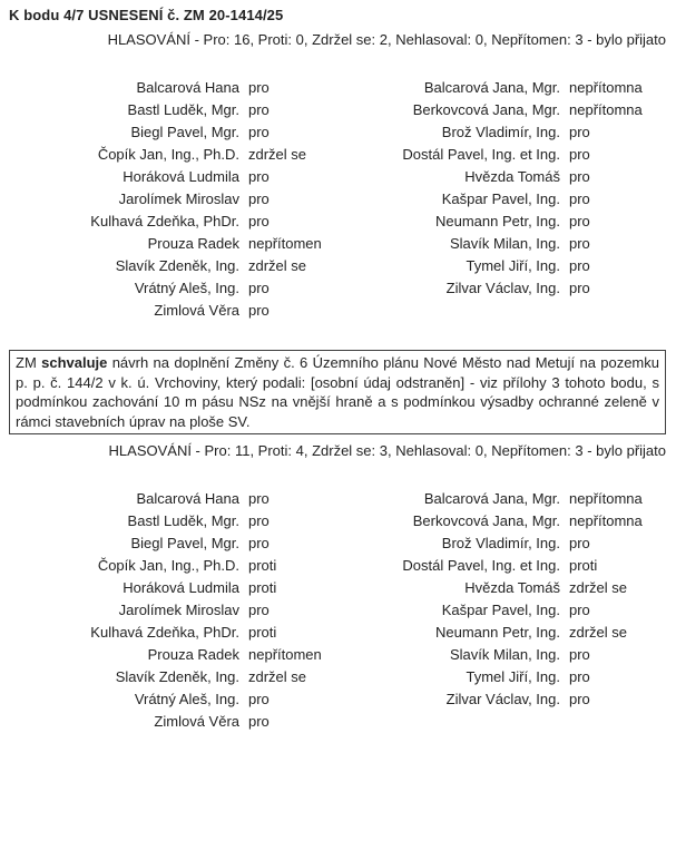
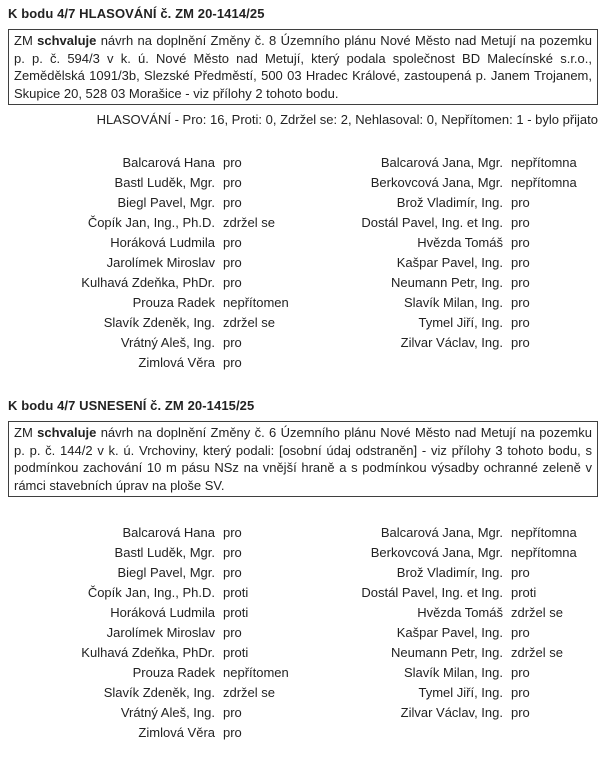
- K bodu 4/7 USNESENÍ č. ZM 20-1414/25
+ K bodu 4/7 HLASOVÁNÍ č. ZM 20-1414/25
+ ZM schvaluje návrh na doplnění Změny č. 8 Územního plánu Nové Město nad Metují na pozemku p. p. č. 594/3 v k. ú. Nové Město nad Metují, který podala společnost BD Malecínské s.r.o., Zemědělská 1091/3b, Slezské Předměstí, 500 03 Hradec Králové, zastoupená p. Janem Trojanem, Skupice 20, 528 03 Morašice - viz přílohy 2 tohoto bodu.
- HLASOVÁNÍ - Pro: 16, Proti: 0, Zdržel se: 2, Nehlasoval: 0, Nepřítomen: 3 - bylo přijato
+ HLASOVÁNÍ - Pro: 16, Proti: 0, Zdržel se: 2, Nehlasoval: 0, Nepřítomen: 1 - bylo přijato
  Balcarová Hana
  pro
  Bastl Luděk, Mgr.
  pro
  Biegl Pavel, Mgr.
  pro
  Čopík Jan, Ing., Ph.D.
  zdržel se
  Horáková Ludmila
  pro
  Jarolímek Miroslav
  pro
  Kulhavá Zdeňka, PhDr.
  pro
  Prouza Radek
  nepřítomen
  Slavík Zdeněk, Ing.
  zdržel se
  Vrátný Aleš, Ing.
  pro
  Zimlová Věra
  pro
  Balcarová Jana, Mgr.
  nepřítomna
  Berkovcová Jana, Mgr.
  nepřítomna
  Brož Vladimír, Ing.
  pro
  Dostál Pavel, Ing. et Ing.
  pro
  Hvězda Tomáš
  pro
  Kašpar Pavel, Ing.
  pro
  Neumann Petr, Ing.
  pro
  Slavík Milan, Ing.
  pro
  Tymel Jiří, Ing.
  pro
  Zilvar Václav, Ing.
  pro
+ K bodu 4/7 USNESENÍ č. ZM 20-1415/25
  ZM schvaluje návrh na doplnění Změny č. 6 Územního plánu Nové Město nad Metují na pozemku p. p. č. 144/2 v k. ú. Vrchoviny, který podali: [osobní údaj odstraněn] - viz přílohy 3 tohoto bodu, s podmínkou zachování 10 m pásu NSz na vnější hraně a s podmínkou výsadby ochranné zeleně v rámci stavebních úprav na ploše SV.
- HLASOVÁNÍ - Pro: 11, Proti: 4, Zdržel se: 3, Nehlasoval: 0, Nepřítomen: 3 - bylo přijato
  Balcarová Hana
  pro
  Bastl Luděk, Mgr.
  pro
  Biegl Pavel, Mgr.
  pro
  Čopík Jan, Ing., Ph.D.
  proti
  Horáková Ludmila
  proti
  Jarolímek Miroslav
  pro
  Kulhavá Zdeňka, PhDr.
  proti
  Prouza Radek
  nepřítomen
  Slavík Zdeněk, Ing.
  zdržel se
  Vrátný Aleš, Ing.
  pro
  Zimlová Věra
  pro
  Balcarová Jana, Mgr.
  nepřítomna
  Berkovcová Jana, Mgr.
  nepřítomna
  Brož Vladimír, Ing.
  pro
  Dostál Pavel, Ing. et Ing.
  proti
  Hvězda Tomáš
  zdržel se
  Kašpar Pavel, Ing.
  pro
  Neumann Petr, Ing.
  zdržel se
  Slavík Milan, Ing.
  pro
  Tymel Jiří, Ing.
  pro
  Zilvar Václav, Ing.
  pro
